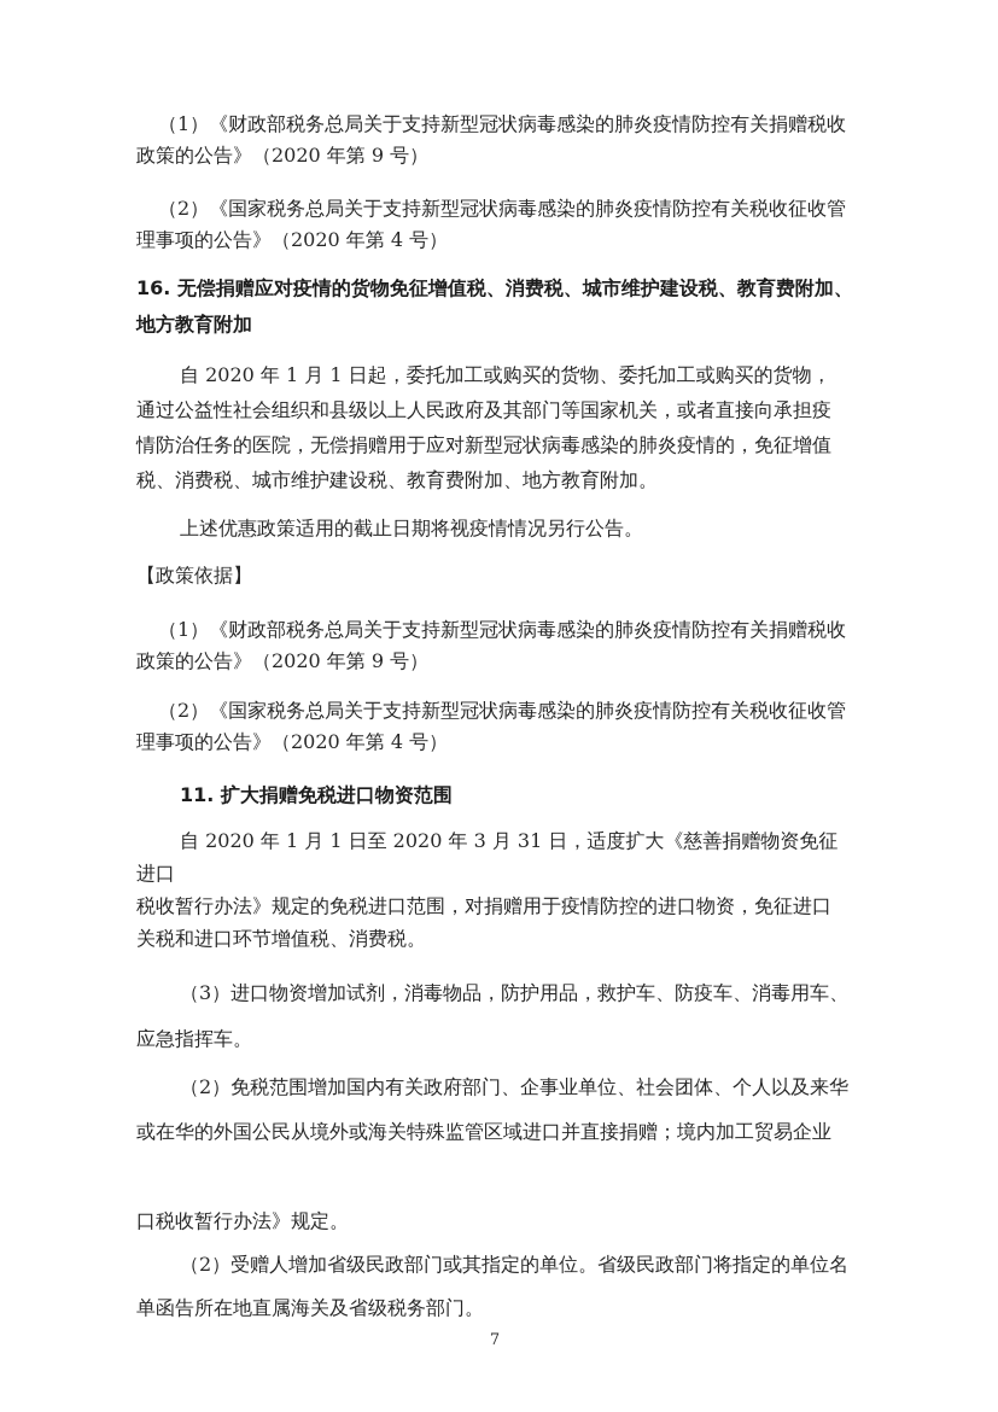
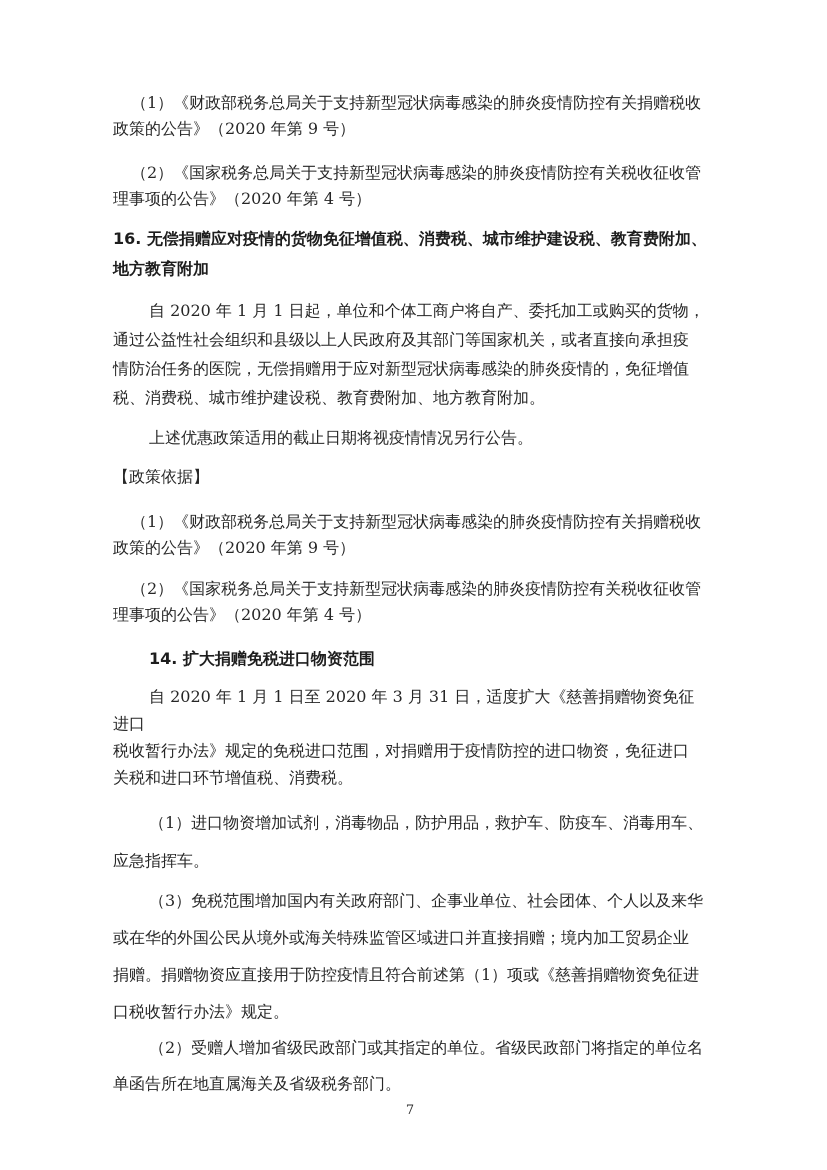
  （1）《财政部税务总局关于支持新型冠状病毒感染的肺炎疫情防控有关捐赠税收
  政策的公告》（2020 年第 9 号）
  （2）《国家税务总局关于支持新型冠状病毒感染的肺炎疫情防控有关税收征收管
  理事项的公告》（2020 年第 4 号）
  16. 无偿捐赠应对疫情的货物免征增值税、消费税、城市维护建设税、教育费附加、
  地方教育附加
- 自 2020 年 1 月 1 日起，委托加工或购买的货物、委托加工或购买的货物，
+ 自 2020 年 1 月 1 日起，单位和个体工商户将自产、委托加工或购买的货物，
  通过公益性社会组织和县级以上人民政府及其部门等国家机关，或者直接向承担疫
  情防治任务的医院，无偿捐赠用于应对新型冠状病毒感染的肺炎疫情的，免征增值
  税、消费税、城市维护建设税、教育费附加、地方教育附加。
  上述优惠政策适用的截止日期将视疫情情况另行公告。
  【政策依据】
  （1）《财政部税务总局关于支持新型冠状病毒感染的肺炎疫情防控有关捐赠税收
  政策的公告》（2020 年第 9 号）
  （2）《国家税务总局关于支持新型冠状病毒感染的肺炎疫情防控有关税收征收管
  理事项的公告》（2020 年第 4 号）
- 11. 扩大捐赠免税进口物资范围
+ 14. 扩大捐赠免税进口物资范围
  自 2020 年 1 月 1 日至 2020 年 3 月 31 日，适度扩大《慈善捐赠物资免征进口
  税收暂行办法》规定的免税进口范围，对捐赠用于疫情防控的进口物资，免征进口
  关税和进口环节增值税、消费税。
- （3）进口物资增加试剂，消毒物品，防护用品，救护车、防疫车、消毒用车、
+ （1）进口物资增加试剂，消毒物品，防护用品，救护车、防疫车、消毒用车、
  应急指挥车。
- （2）免税范围增加国内有关政府部门、企事业单位、社会团体、个人以及来华
+ （3）免税范围增加国内有关政府部门、企事业单位、社会团体、个人以及来华
  或在华的外国公民从境外或海关特殊监管区域进口并直接捐赠；境内加工贸易企业
+ 捐赠。捐赠物资应直接用于防控疫情且符合前述第（1）项或《慈善捐赠物资免征进
  口税收暂行办法》规定。
  （2）受赠人增加省级民政部门或其指定的单位。省级民政部门将指定的单位名
  单函告所在地直属海关及省级税务部门。
  7
